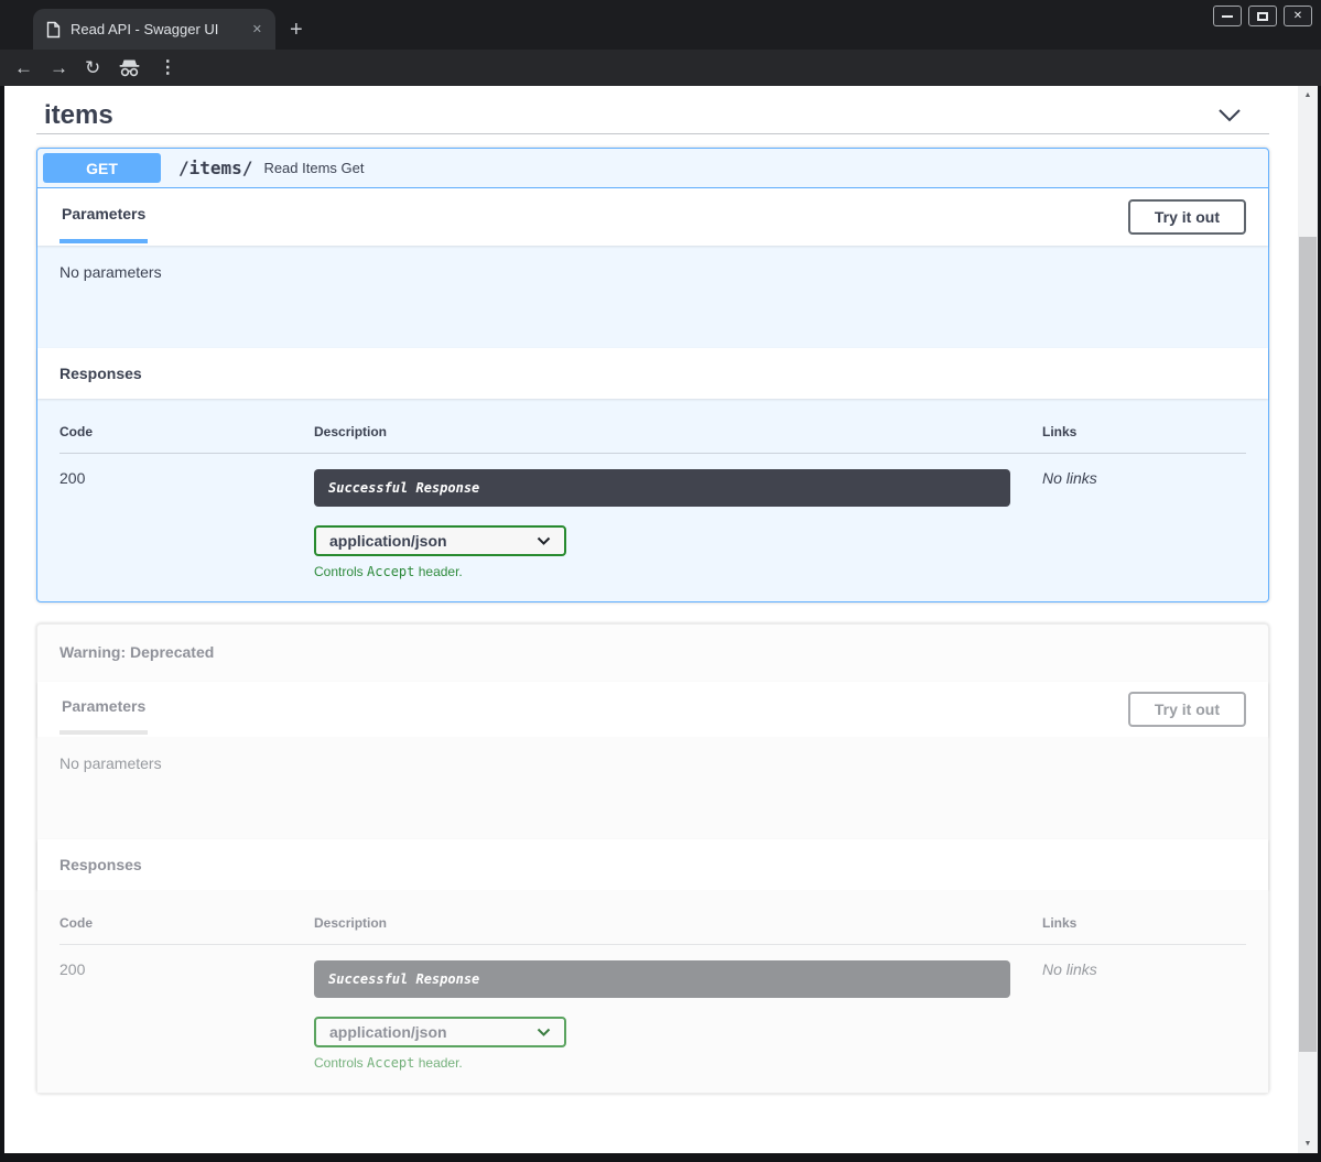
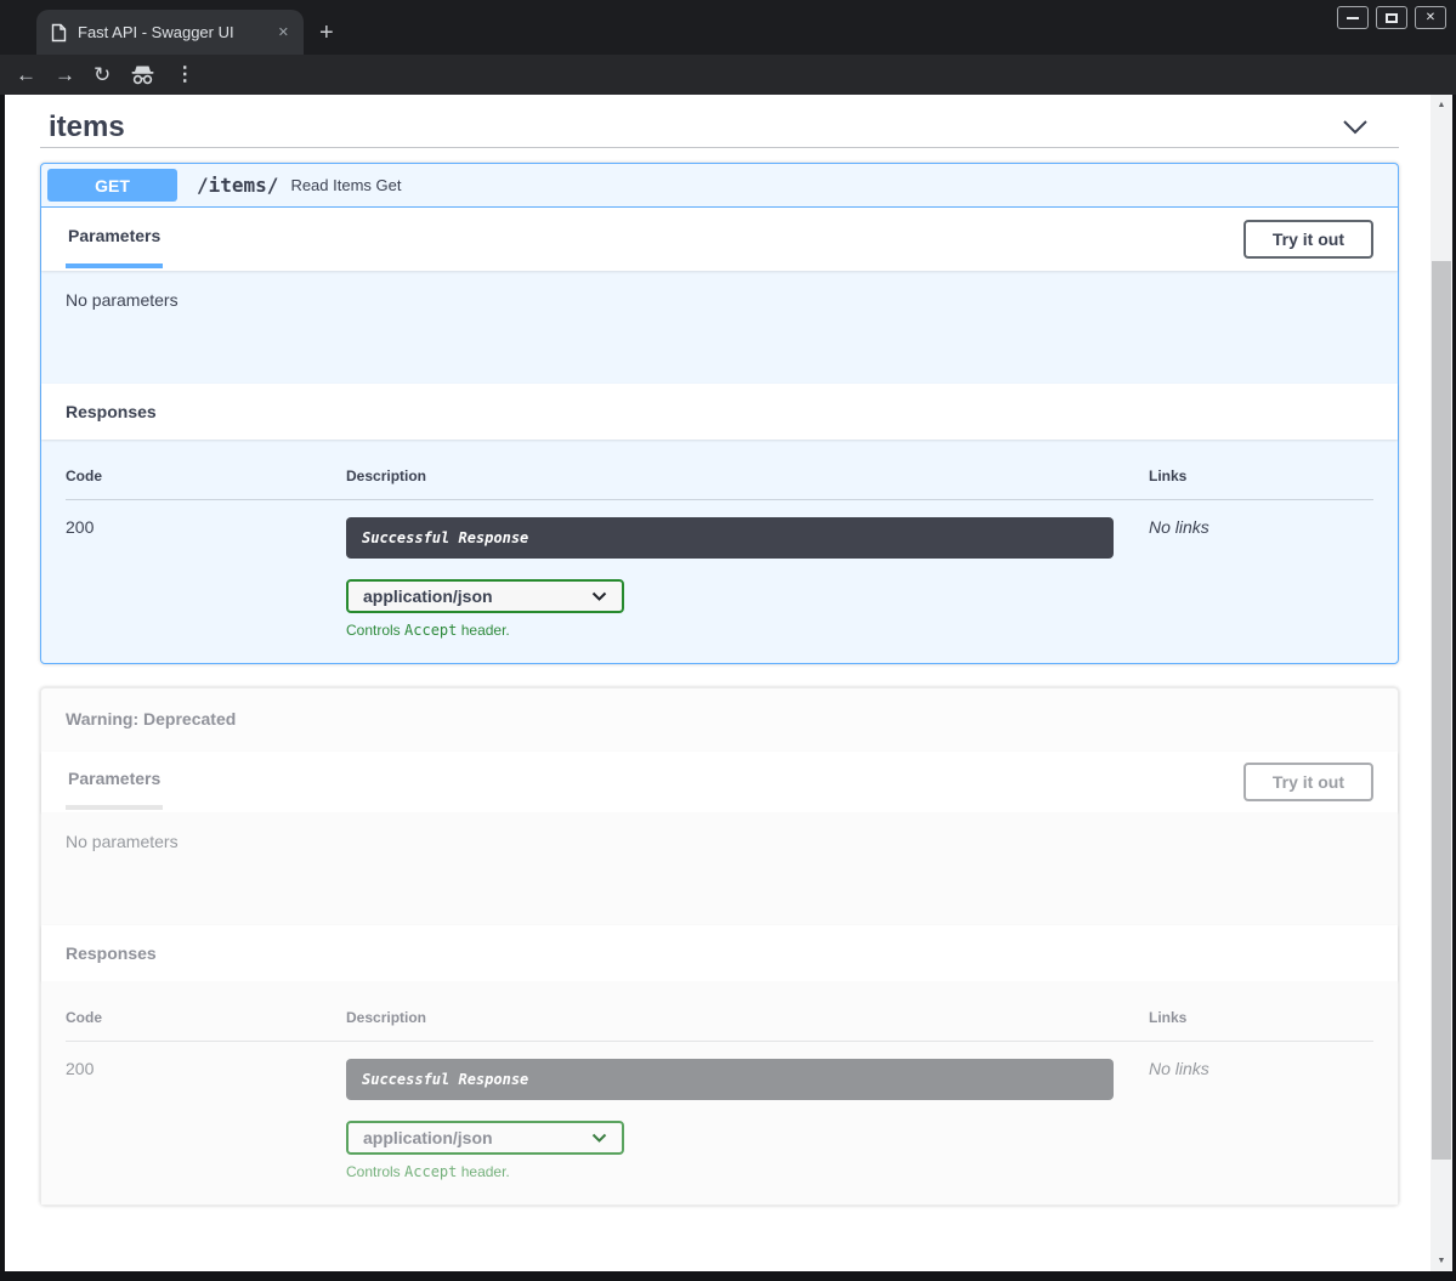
- Read API - Swagger UI
+ Fast API - Swagger UI
  ✕
  +
  ✕
  ←
  →
  ↻
  ⋮
  items
  GET
  /items/
  Read Items Get
  Parameters
  Try it out
  No parameters
  Responses
  Code
  Description
  Links
  200
  Successful Response
  application/json
  Controls Accept header.
  No links
  Warning: Deprecated
  Parameters
  Try it out
  No parameters
  Responses
  Code
  Description
  Links
  200
  Successful Response
  application/json
  Controls Accept header.
  No links
